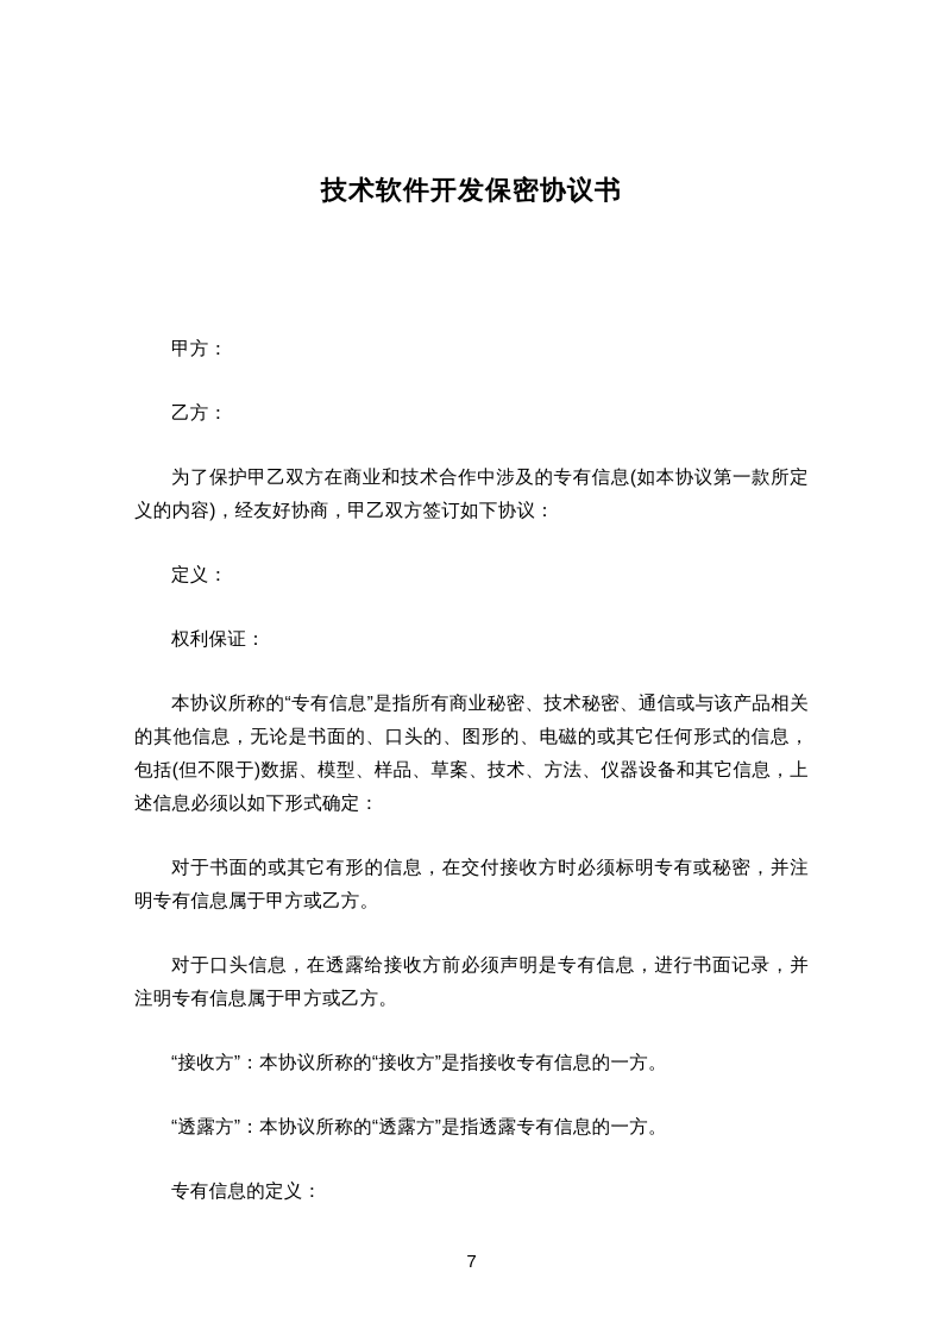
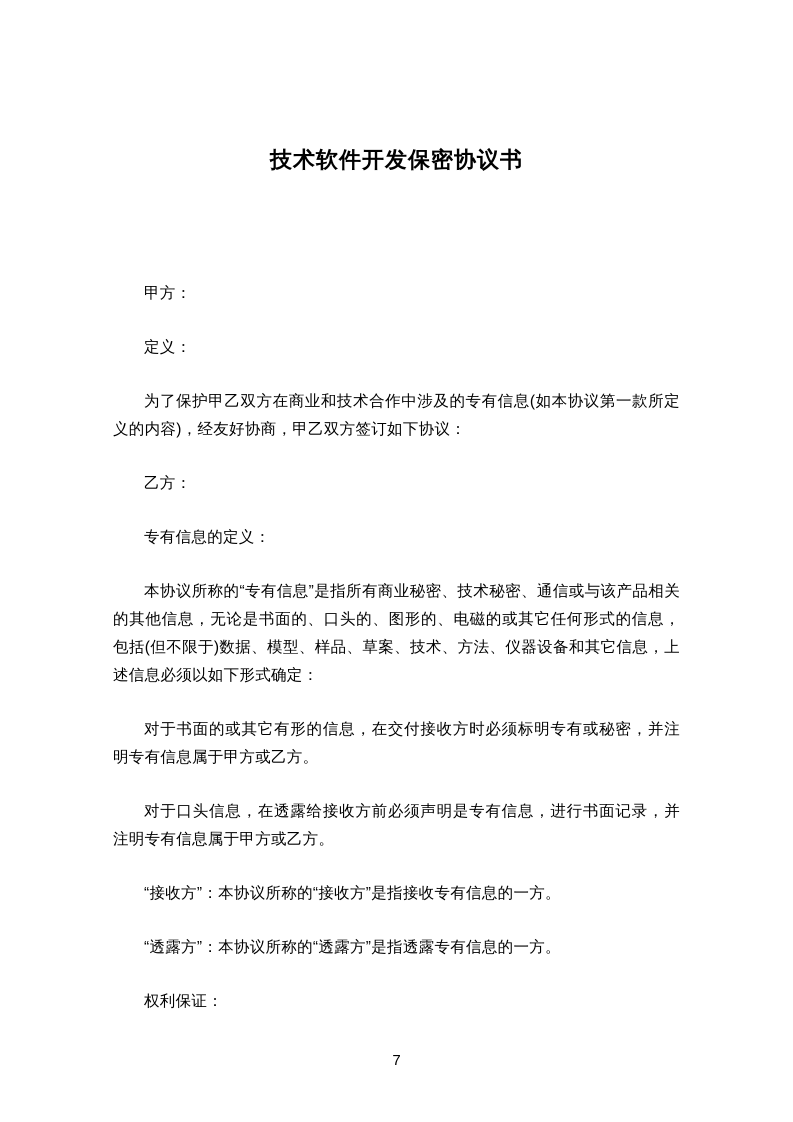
  技术软件开发保密协议书
  甲方：
- 乙方：
+ 定义：
  为了保护甲乙双方在商业和技术合作中涉及的专有信息(如本协议第一款所定义的内容)，经友好协商，甲乙双方签订如下协议：
- 定义：
+ 乙方：
- 权利保证：
+ 专有信息的定义：
  本协议所称的“专有信息”是指所有商业秘密、技术秘密、通信或与该产品相关的其他信息，无论是书面的、口头的、图形的、电磁的或其它任何形式的信息，包括(但不限于)数据、模型、样品、草案、技术、方法、仪器设备和其它信息，上述信息必须以如下形式确定：
  对于书面的或其它有形的信息，在交付接收方时必须标明专有或秘密，并注明专有信息属于甲方或乙方。
  对于口头信息，在透露给接收方前必须声明是专有信息，进行书面记录，并注明专有信息属于甲方或乙方。
  “接收方”：本协议所称的“接收方”是指接收专有信息的一方。
  “透露方”：本协议所称的“透露方”是指透露专有信息的一方。
- 专有信息的定义：
+ 权利保证：
  7
